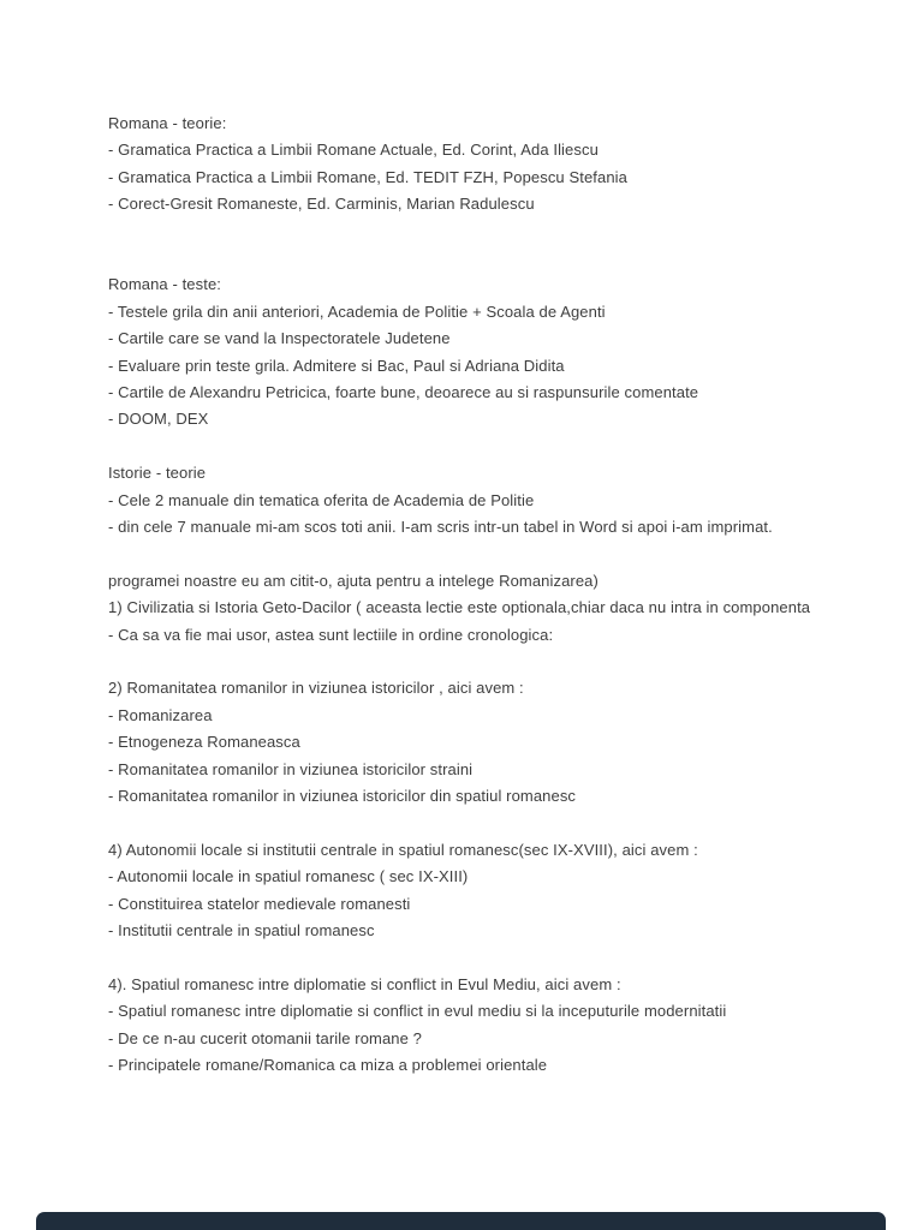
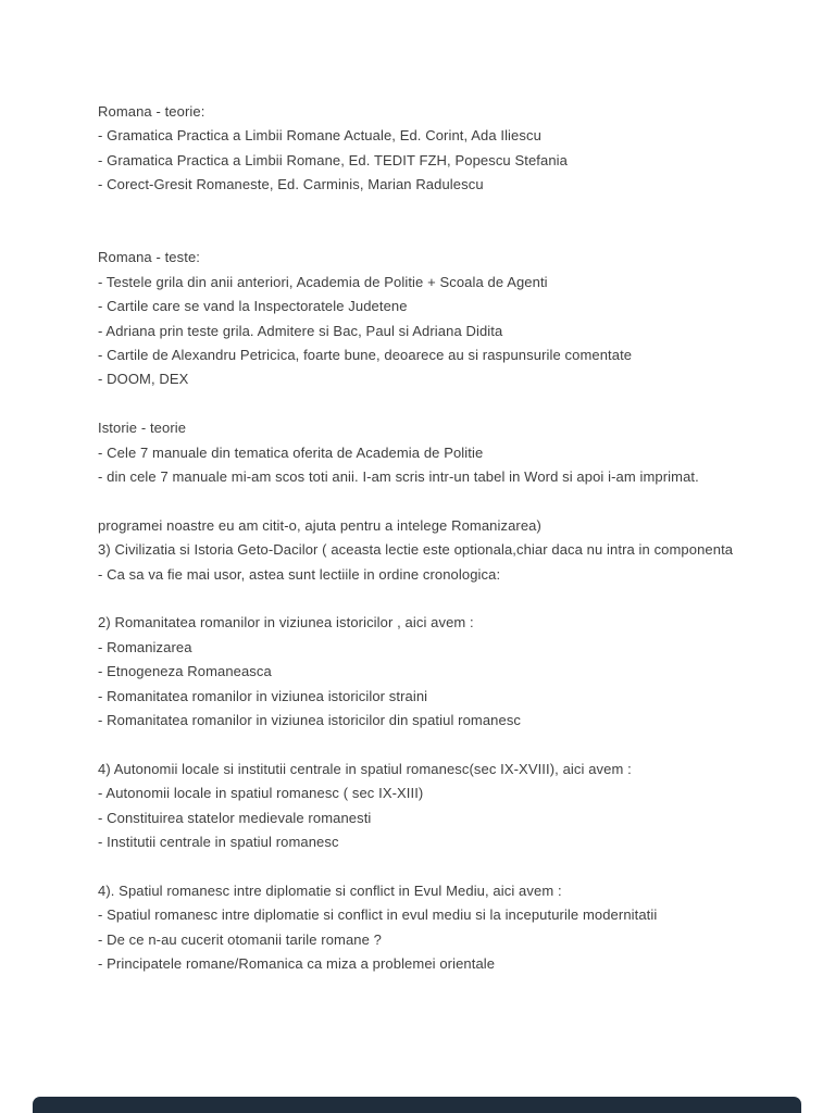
  Romana - teorie:
  - Gramatica Practica a Limbii Romane Actuale, Ed. Corint, Ada Iliescu
  - Gramatica Practica a Limbii Romane, Ed. TEDIT FZH, Popescu Stefania
  - Corect-Gresit Romaneste, Ed. Carminis, Marian Radulescu
  Romana - teste:
  - Testele grila din anii anteriori, Academia de Politie + Scoala de Agenti
  - Cartile care se vand la Inspectoratele Judetene
- - Evaluare prin teste grila. Admitere si Bac, Paul si Adriana Didita
+ - Adriana prin teste grila. Admitere si Bac, Paul si Adriana Didita
  - Cartile de Alexandru Petricica, foarte bune, deoarece au si raspunsurile comentate
  - DOOM, DEX
  Istorie - teorie
- - Cele 2 manuale din tematica oferita de Academia de Politie
+ - Cele 7 manuale din tematica oferita de Academia de Politie
  - din cele 7 manuale mi-am scos toti anii. I-am scris intr-un tabel in Word si apoi i-am imprimat.
  programei noastre eu am citit-o, ajuta pentru a intelege Romanizarea)
- 1) Civilizatia si Istoria Geto-Dacilor ( aceasta lectie este optionala,chiar daca nu intra in componenta
+ 3) Civilizatia si Istoria Geto-Dacilor ( aceasta lectie este optionala,chiar daca nu intra in componenta
  - Ca sa va fie mai usor, astea sunt lectiile in ordine cronologica:
  2) Romanitatea romanilor in viziunea istoricilor , aici avem :
  - Romanizarea
  - Etnogeneza Romaneasca
  - Romanitatea romanilor in viziunea istoricilor straini
  - Romanitatea romanilor in viziunea istoricilor din spatiul romanesc
  4) Autonomii locale si institutii centrale in spatiul romanesc(sec IX-XVIII), aici avem :
  - Autonomii locale in spatiul romanesc ( sec IX-XIII)
  - Constituirea statelor medievale romanesti
  - Institutii centrale in spatiul romanesc
  4). Spatiul romanesc intre diplomatie si conflict in Evul Mediu, aici avem :
  - Spatiul romanesc intre diplomatie si conflict in evul mediu si la inceputurile modernitatii
  - De ce n-au cucerit otomanii tarile romane ?
  - Principatele romane/Romanica ca miza a problemei orientale
